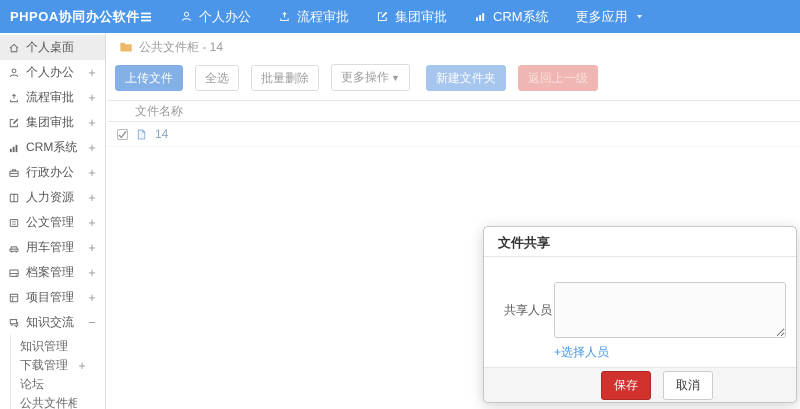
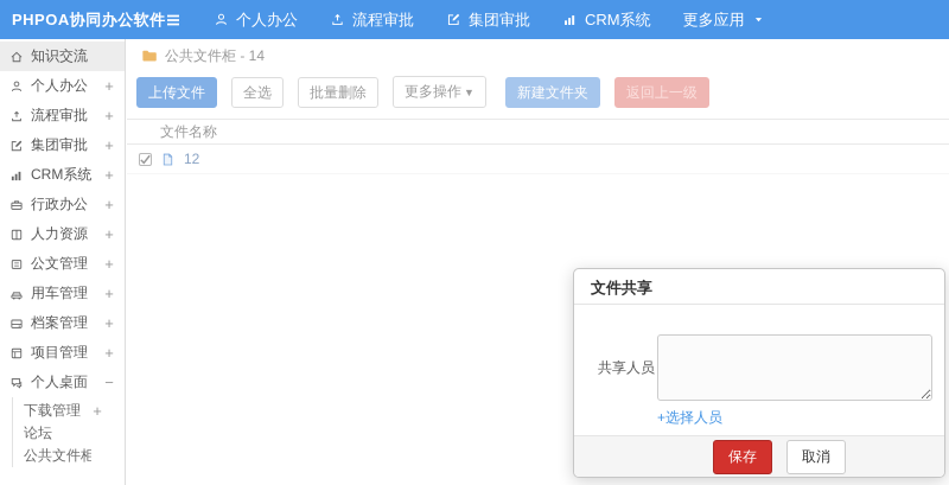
  PHPOA协同办公软件
  个人办公
  流程审批
  集团审批
  CRM系统
  更多应用
- 个人桌面
+ 知识交流
  个人办公
  +
  流程审批
  +
  集团审批
  +
  CRM系统
  +
  行政办公
  +
  人力资源
  +
  公文管理
  +
  用车管理
  +
  档案管理
  +
  项目管理
  +
- 知识交流
+ 个人桌面
  −
- 知识管理
  下载管理
  +
  论坛
  公共文件柜
  公共文件柜 - 14
  上传文件
  全选
  批量删除
  更多操作 ▼
  新建文件夹
  返回上一级
  文件名称
- 14
+ 12
  文件共享
  共享人员
  +选择人员
  保存
  取消
